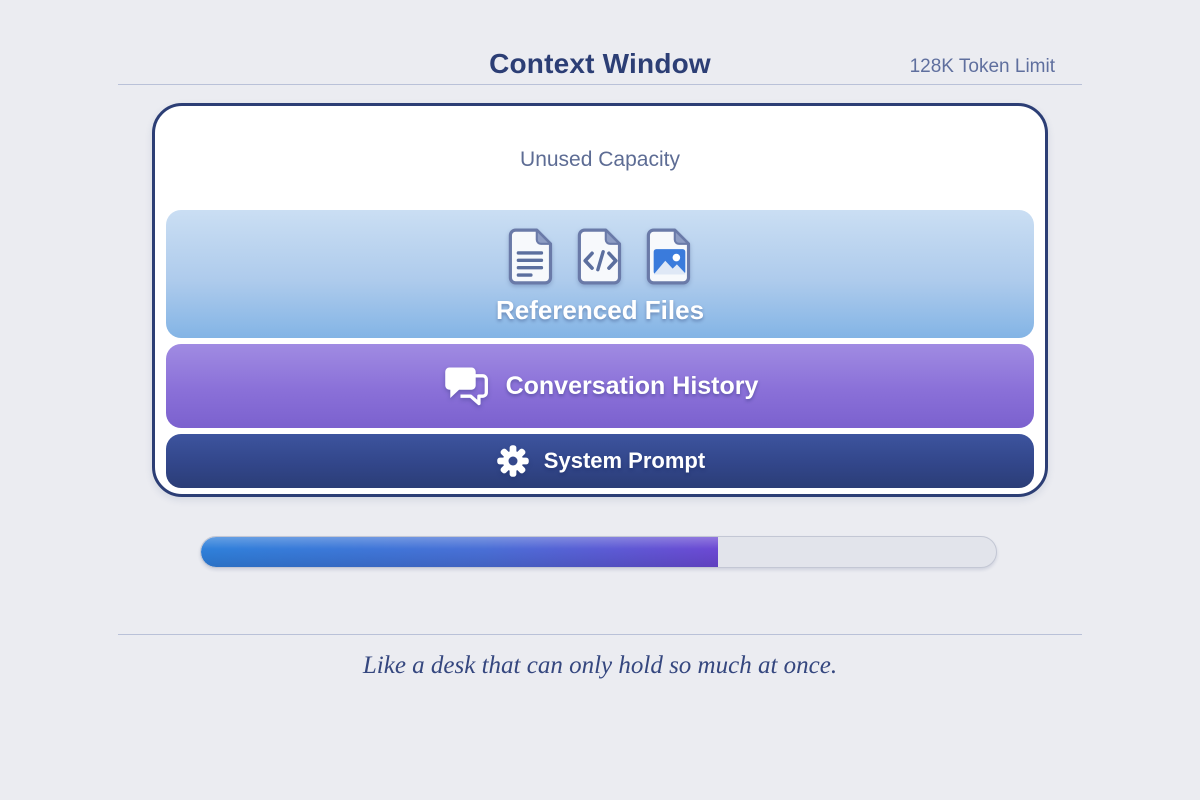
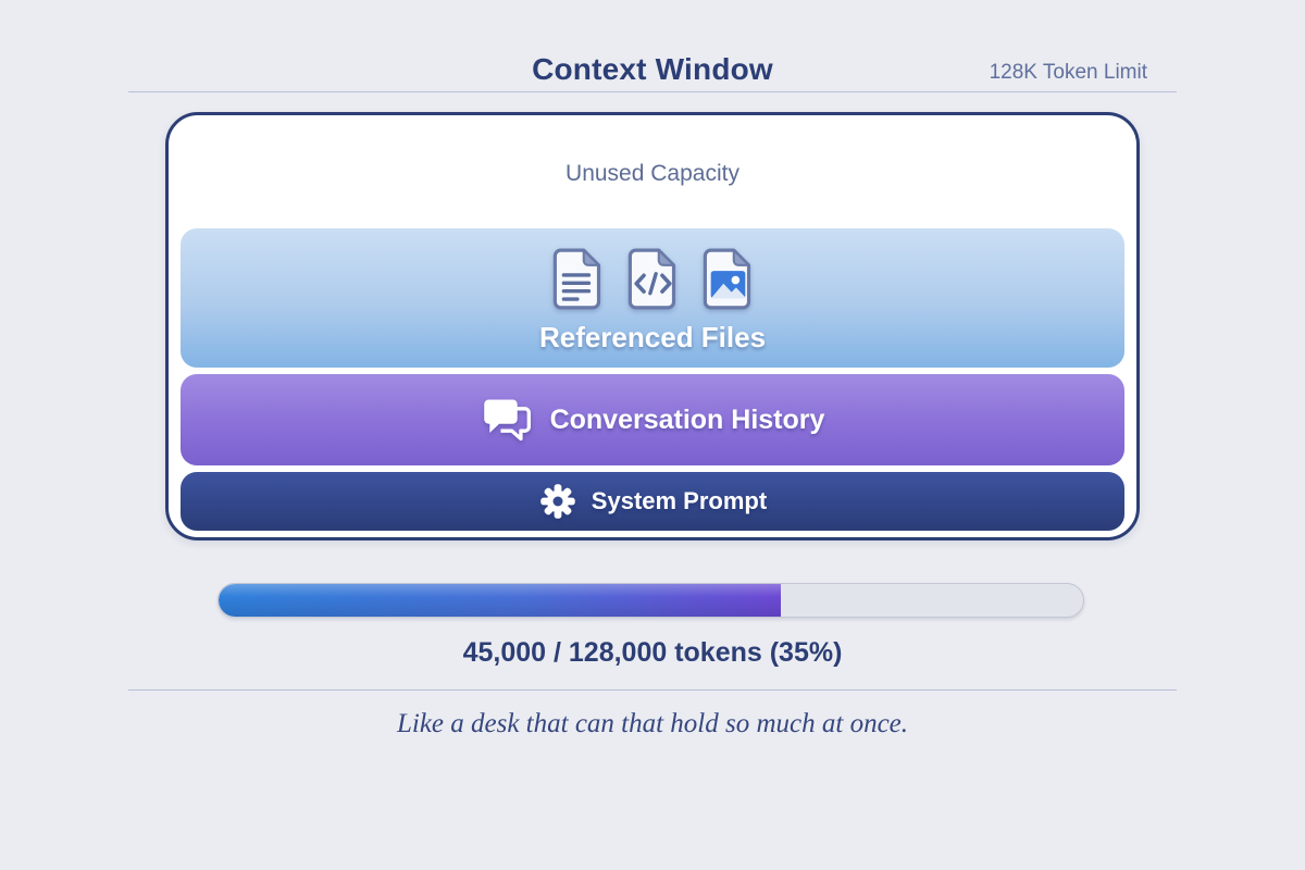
  Context Window
  128K Token Limit
  Unused Capacity
  Referenced Files
  Conversation History
  System Prompt
+ 45,000 / 128,000 tokens (35%)
- Like a desk that can only hold so much at once.
+ Like a desk that can that hold so much at once.
